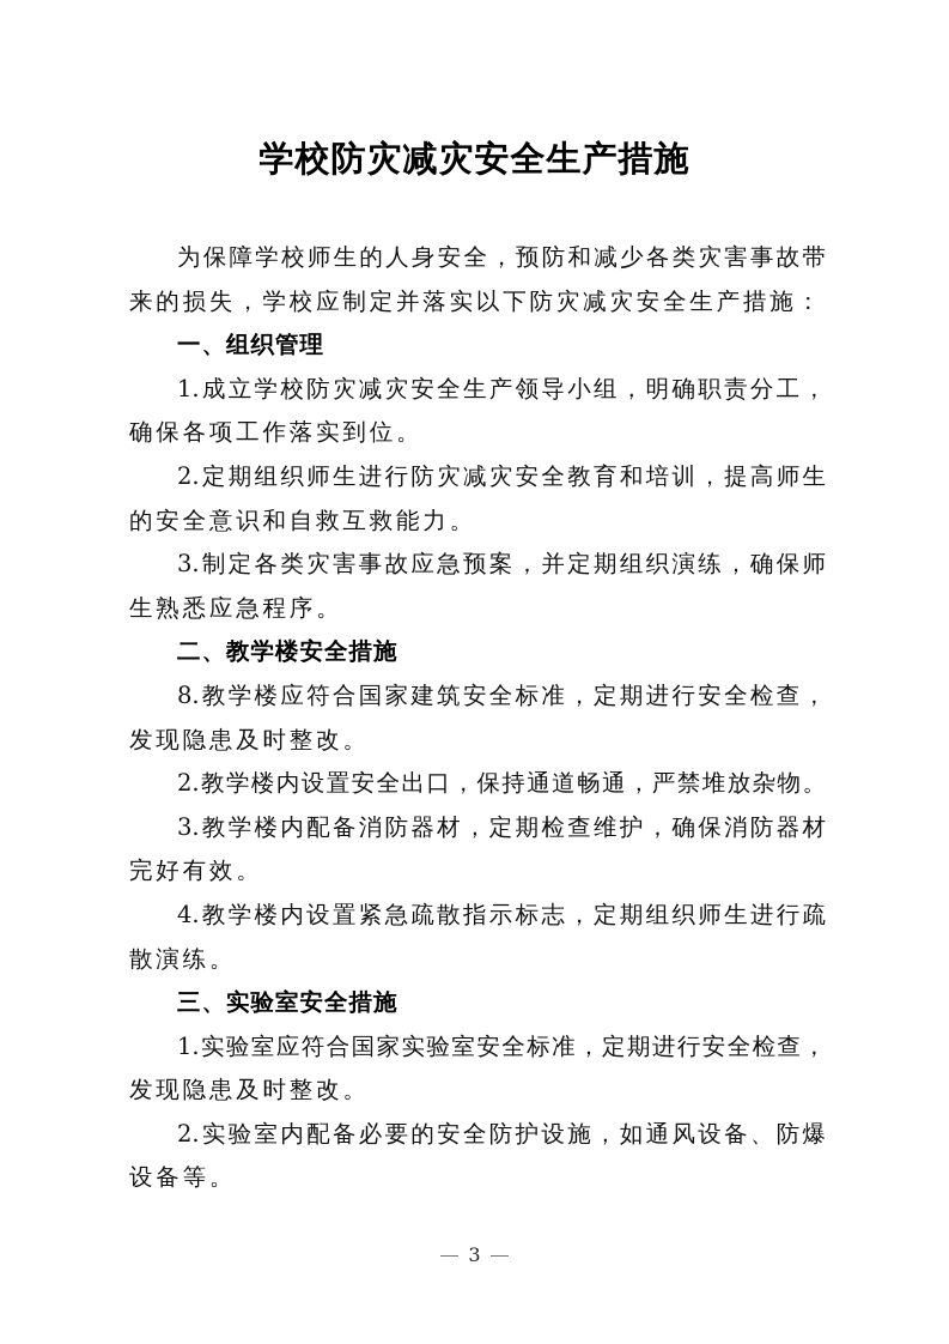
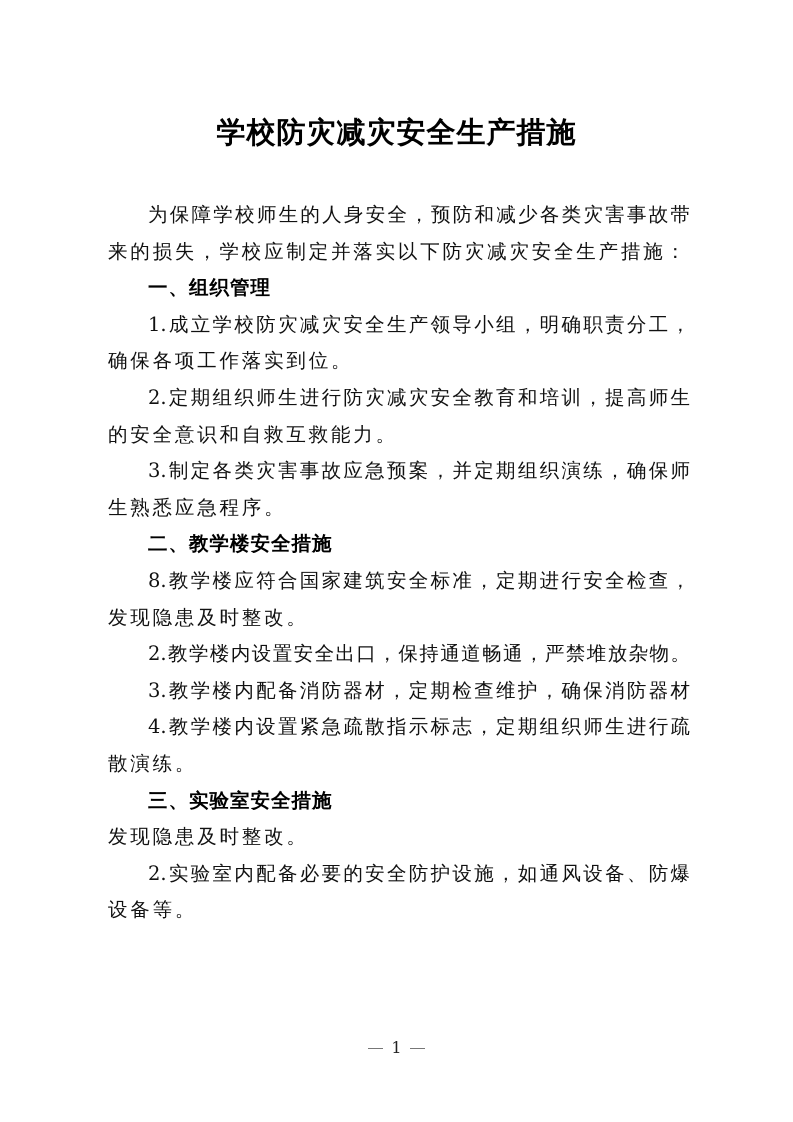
  学校防灾减灾安全生产措施
  为保障学校师生的人身安全，预防和减少各类灾害事故带
  来的损失，学校应制定并落实以下防灾减灾安全生产措施：
  一、组织管理
  1.成立学校防灾减灾安全生产领导小组，明确职责分工，
  确保各项工作落实到位。
  2.定期组织师生进行防灾减灾安全教育和培训，提高师生
  的安全意识和自救互救能力。
  3.制定各类灾害事故应急预案，并定期组织演练，确保师
  生熟悉应急程序。
  二、教学楼安全措施
  8.教学楼应符合国家建筑安全标准，定期进行安全检查，
  发现隐患及时整改。
  2.教学楼内设置安全出口，保持通道畅通，严禁堆放杂物。
  3.教学楼内配备消防器材，定期检查维护，确保消防器材
- 完好有效。
  4.教学楼内设置紧急疏散指示标志，定期组织师生进行疏
  散演练。
  三、实验室安全措施
- 1.实验室应符合国家实验室安全标准，定期进行安全检查，
  发现隐患及时整改。
  2.实验室内配备必要的安全防护设施，如通风设备、防爆
  设备等。
- 3
+ 1
